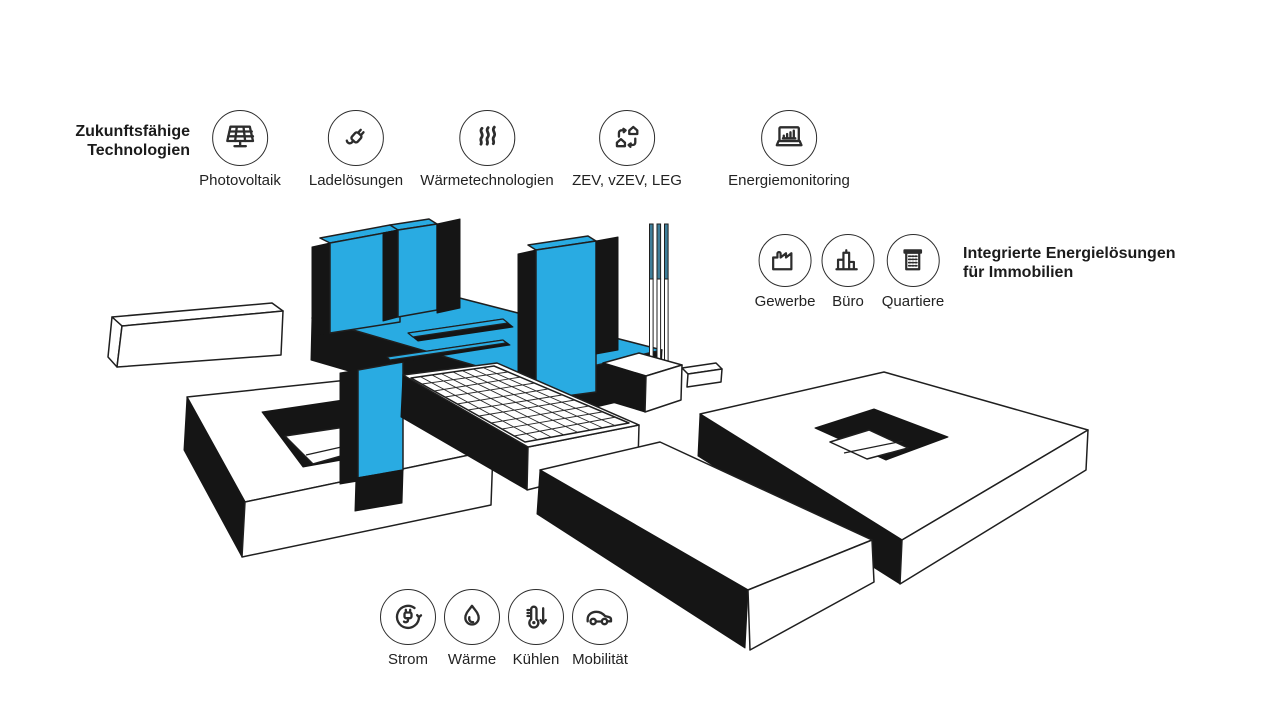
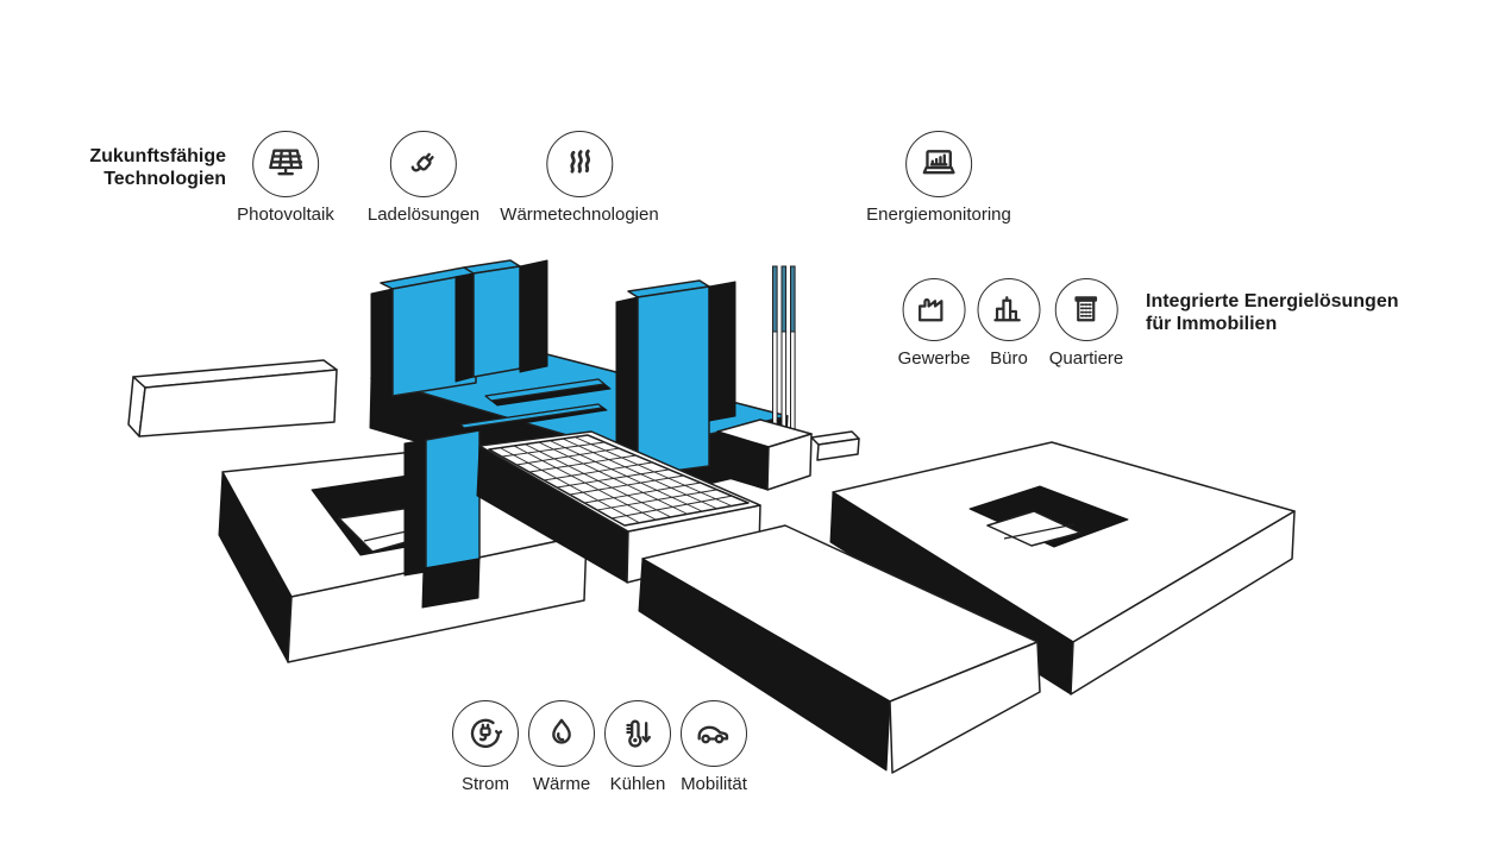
  Zukunftsfähige
  Technologien
  Photovoltaik
  Ladelösungen
  Wärmetechnologien
- ZEV, vZEV, LEG
  Energiemonitoring
  Integrierte Energielösungen
  für Immobilien
  Gewerbe
  Büro
  Quartiere
  Strom
  Wärme
  Kühlen
  Mobilität
